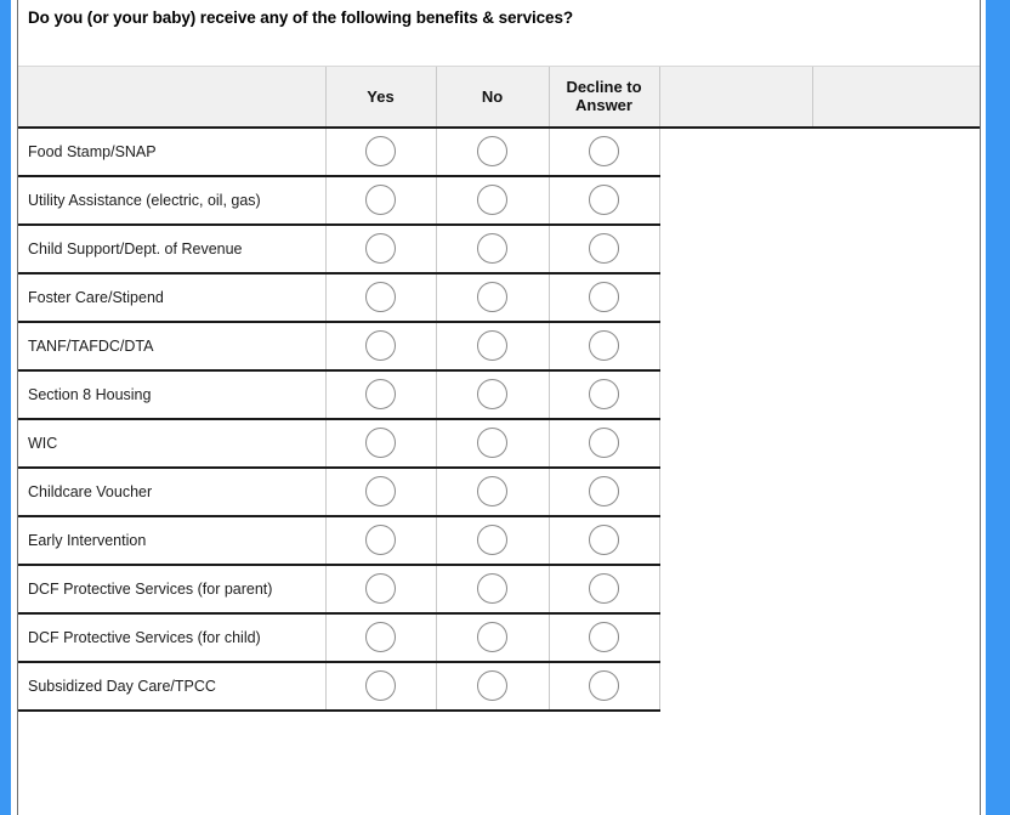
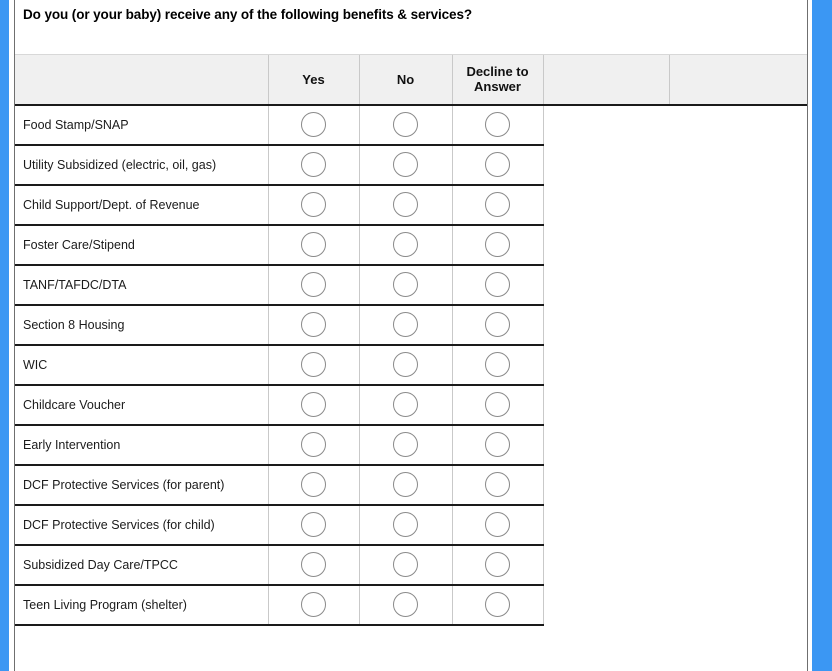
  Do you (or your baby) receive any of the following benefits & services?
  	Yes	No	Decline to Answer
  Food Stamp/SNAP
- Utility Assistance (electric, oil, gas)
+ Utility Subsidized (electric, oil, gas)
  Child Support/Dept. of Revenue
  Foster Care/Stipend
  TANF/TAFDC/DTA
  Section 8 Housing
  WIC
  Childcare Voucher
  Early Intervention
  DCF Protective Services (for parent)
  DCF Protective Services (for child)
  Subsidized Day Care/TPCC
+ Teen Living Program (shelter)
